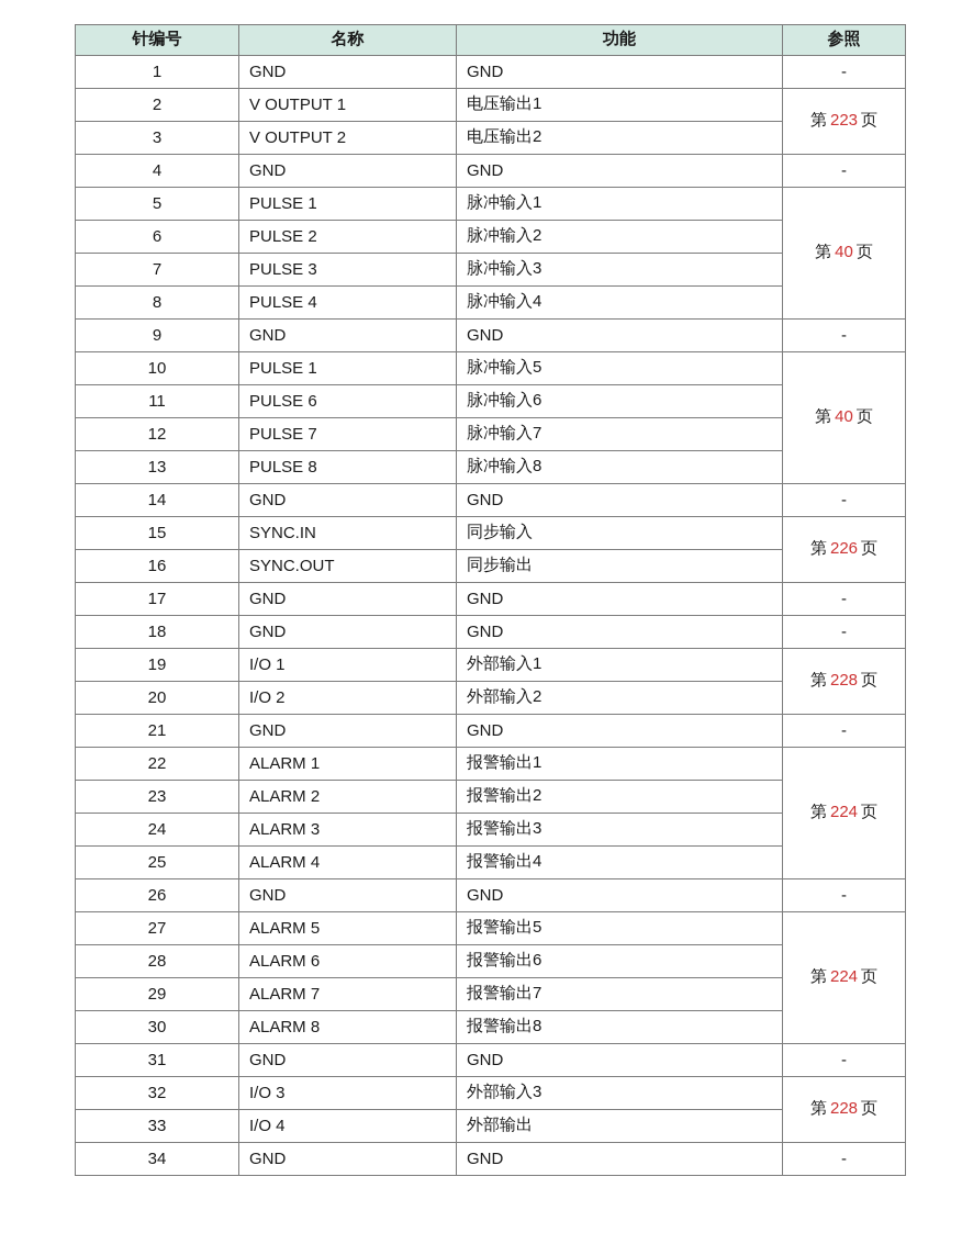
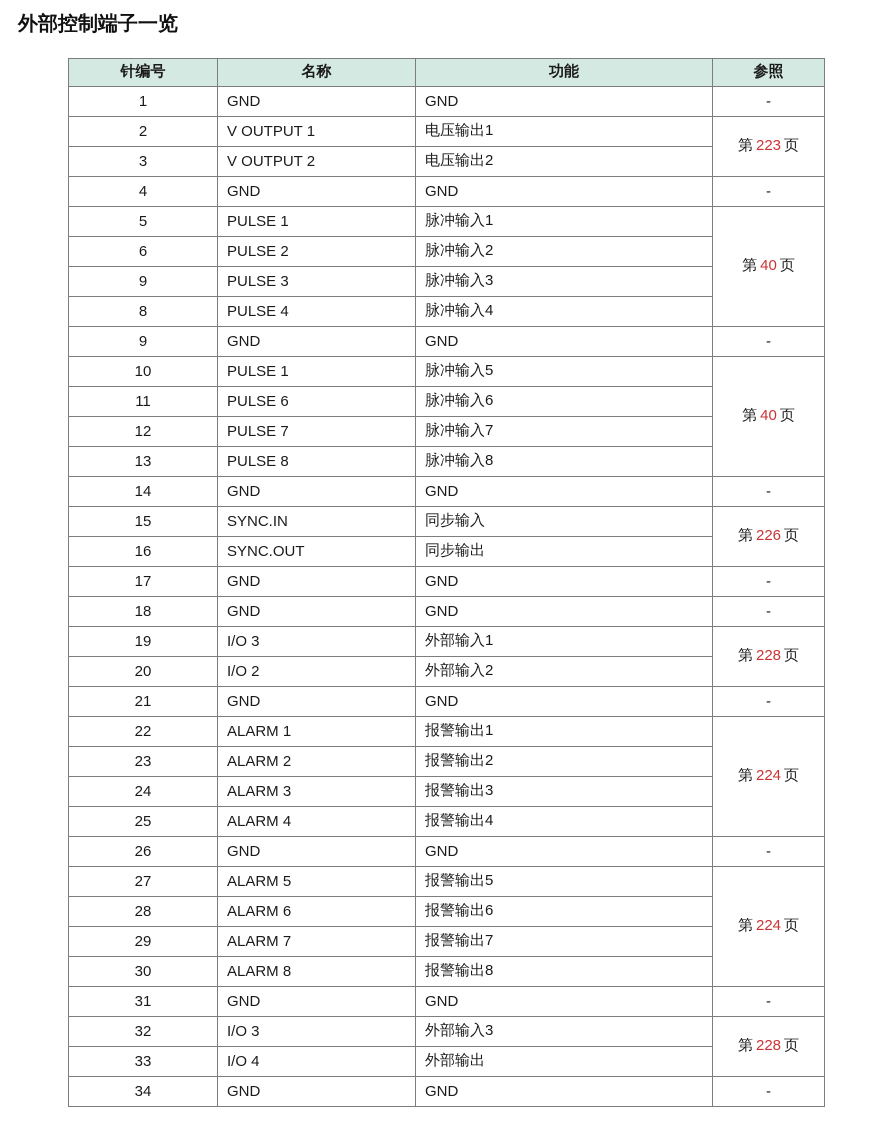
+ 外部控制端子一览
  针编号	名称	功能	参照
  1	GND	GND	-
  2	V OUTPUT 1	电压输出1	第 223 页
  3	V OUTPUT 2	电压输出2
  4	GND	GND	-
  5	PULSE 1	脉冲输入1	第 40 页
  6	PULSE 2	脉冲输入2
- 7	PULSE 3	脉冲输入3
+ 9	PULSE 3	脉冲输入3
  8	PULSE 4	脉冲输入4
  9	GND	GND	-
  10	PULSE 1	脉冲输入5	第 40 页
  11	PULSE 6	脉冲输入6
  12	PULSE 7	脉冲输入7
  13	PULSE 8	脉冲输入8
  14	GND	GND	-
  15	SYNC.IN	同步输入	第 226 页
  16	SYNC.OUT	同步输出
  17	GND	GND	-
  18	GND	GND	-
- 19	I/O 1	外部输入1	第 228 页
+ 19	I/O 3	外部输入1	第 228 页
  20	I/O 2	外部输入2
  21	GND	GND	-
  22	ALARM 1	报警输出1	第 224 页
  23	ALARM 2	报警输出2
  24	ALARM 3	报警输出3
  25	ALARM 4	报警输出4
  26	GND	GND	-
  27	ALARM 5	报警输出5	第 224 页
  28	ALARM 6	报警输出6
  29	ALARM 7	报警输出7
  30	ALARM 8	报警输出8
  31	GND	GND	-
  32	I/O 3	外部输入3	第 228 页
  33	I/O 4	外部输出
  34	GND	GND	-
